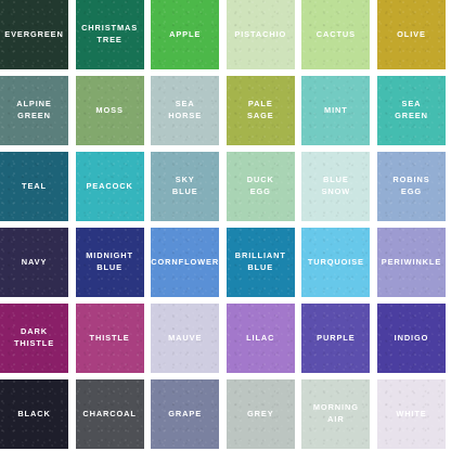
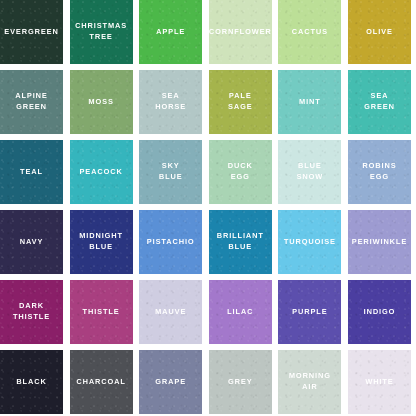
  EVERGREEN
  CHRISTMAS
  TREE
  APPLE
- PISTACHIO
+ CORNFLOWER
  CACTUS
  OLIVE
  ALPINE
  GREEN
  MOSS
  SEA
  HORSE
  PALE
  SAGE
  MINT
  SEA
  GREEN
  TEAL
  PEACOCK
  SKY
  BLUE
  DUCK
  EGG
  BLUE
  SNOW
  ROBINS
  EGG
  NAVY
  MIDNIGHT
  BLUE
- CORNFLOWER
+ PISTACHIO
  BRILLIANT
  BLUE
  TURQUOISE
  PERIWINKLE
  DARK
  THISTLE
  THISTLE
  MAUVE
  LILAC
  PURPLE
  INDIGO
  BLACK
  CHARCOAL
  GRAPE
  GREY
  MORNING
  AIR
  WHITE
